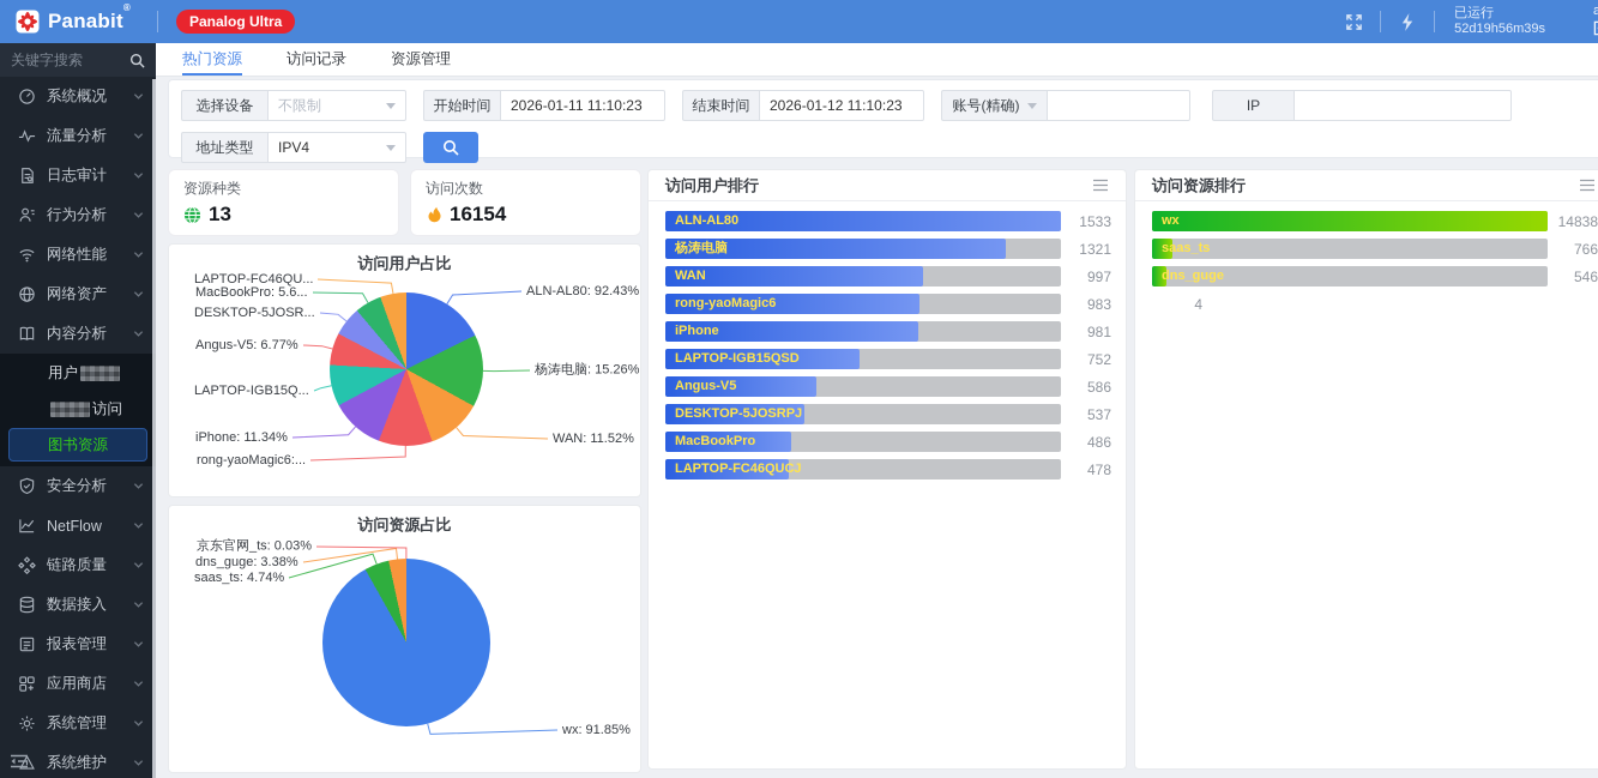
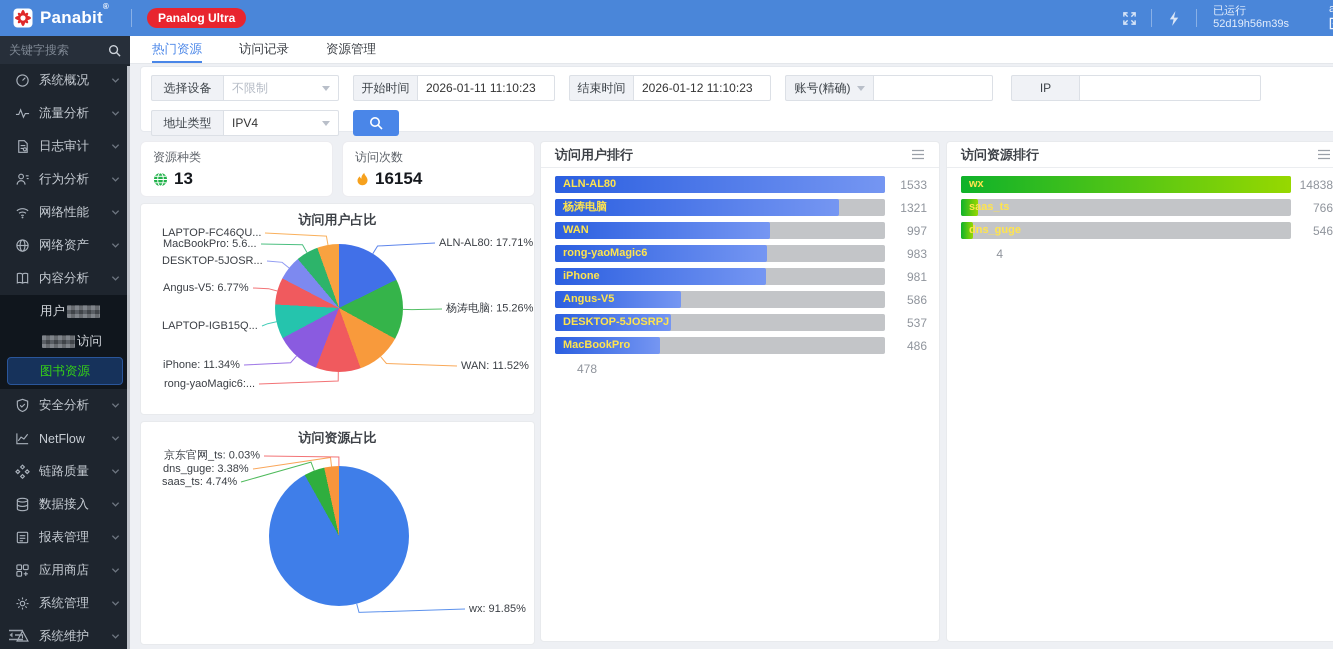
  Panabit®
  Panalog Ultra
  已运行
  52d19h56m39s
  关键字搜索
  系统概况
  流量分析
  日志审计
  行为分析
  网络性能
  网络资产
  内容分析
  用户
  访问
  图书资源
  安全分析
  NetFlow
  链路质量
  数据接入
  报表管理
  应用商店
  系统管理
  系统维护
  热门资源
  访问记录
  资源管理
  选择设备
  不限制
  开始时间
  2026-01-11 11:10:23
  结束时间
  2026-01-12 11:10:23
  账号(精确)
  IP
  地址类型
  IPV4
  资源种类
  13
  访问次数
  16154
  访问用户占比
- ALN-AL80: 92.43%
+ ALN-AL80: 17.71%
  杨涛电脑: 15.26%
  WAN: 11.52%
  rong-yaoMagic6:...
  iPhone: 11.34%
  LAPTOP-IGB15Q...
  Angus-V5: 6.77%
  DESKTOP-5JOSR...
  MacBookPro: 5.6...
  LAPTOP-FC46QU...
  访问资源占比
  wx: 91.85%
  saas_ts: 4.74%
  dns_guge: 3.38%
  京东官网_ts: 0.03%
  访问用户排行
  ALN-AL80
  1533
  杨涛电脑
  1321
  WAN
  997
  rong-yaoMagic6
  983
  iPhone
  981
- LAPTOP-IGB15QSD
- 752
  Angus-V5
  586
  DESKTOP-5JOSRPJ
  537
  MacBookPro
  486
- LAPTOP-FC46QUCJ
  478
  访问资源排行
  wx
  14838
  saas_ts
  766
  dns_guge
  546
  4
